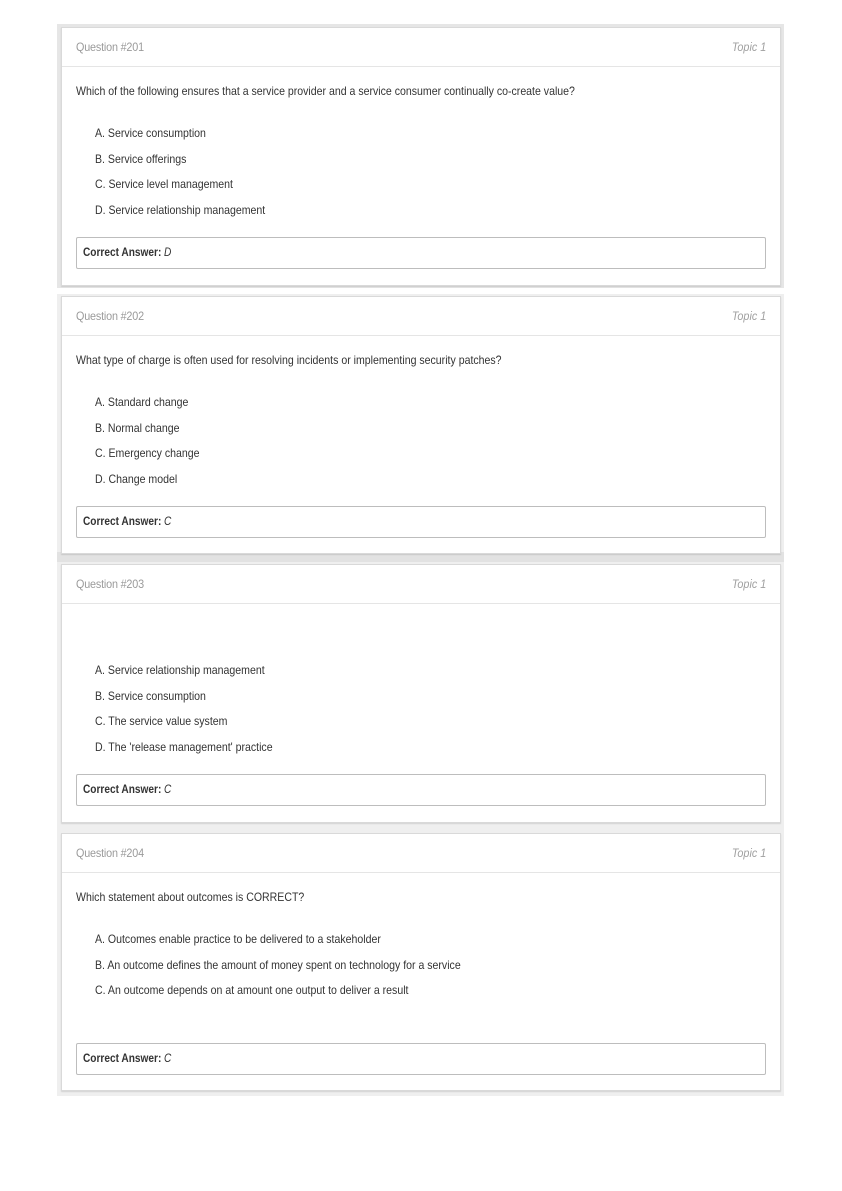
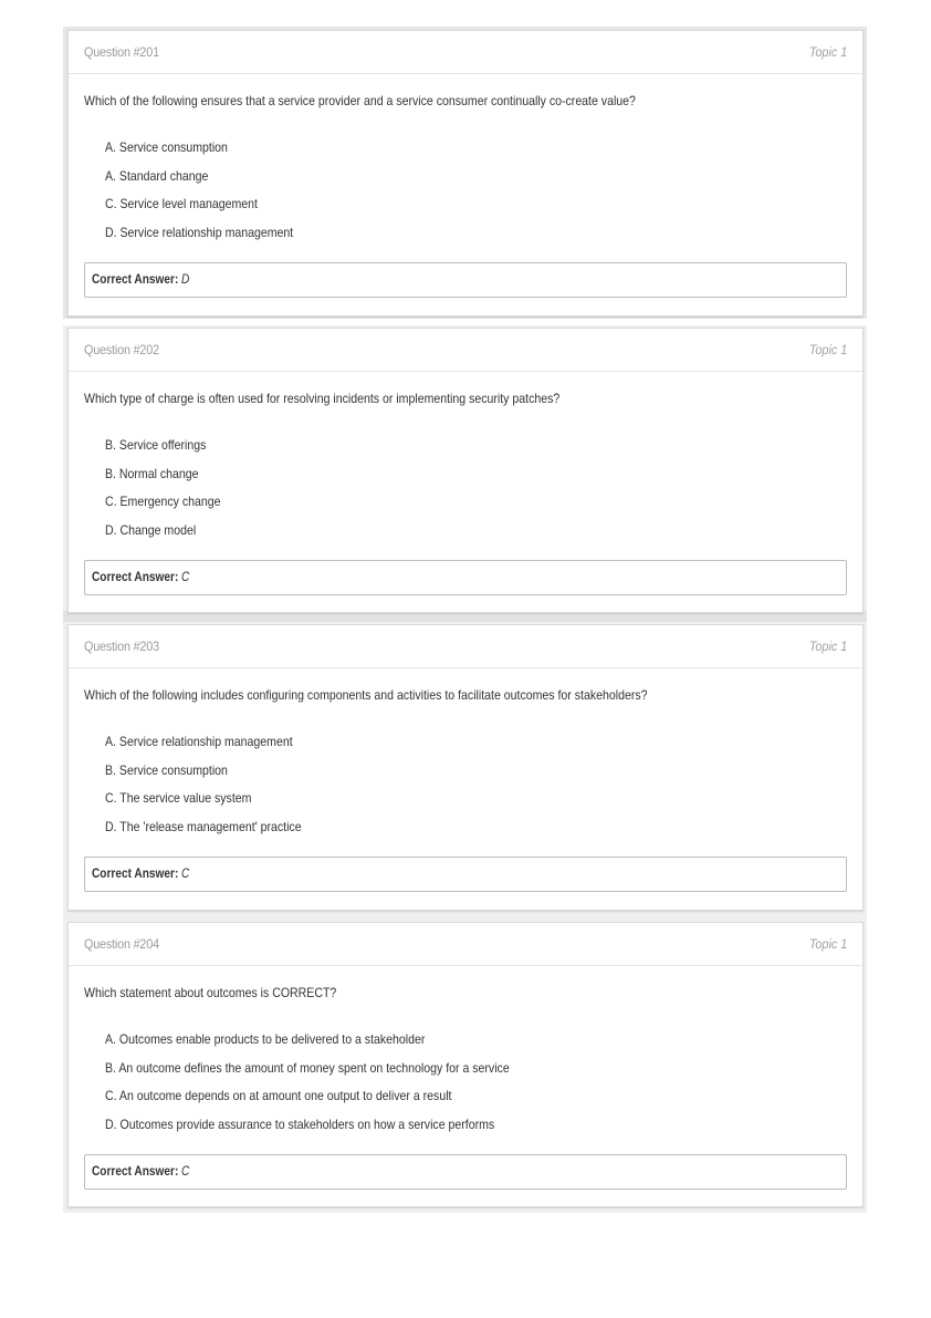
  Question #201
  Topic 1
  Which of the following ensures that a service provider and a service consumer continually co-create value?
  A. Service consumption
- B. Service offerings
+ A. Standard change
  C. Service level management
  D. Service relationship management
  Correct Answer: D
  Question #202
  Topic 1
- What type of charge is often used for resolving incidents or implementing security patches?
+ Which type of charge is often used for resolving incidents or implementing security patches?
- A. Standard change
+ B. Service offerings
  B. Normal change
  C. Emergency change
  D. Change model
  Correct Answer: C
  Question #203
  Topic 1
+ Which of the following includes configuring components and activities to facilitate outcomes for stakeholders?
  A. Service relationship management
  B. Service consumption
  C. The service value system
  D. The 'release management' practice
  Correct Answer: C
  Question #204
  Topic 1
  Which statement about outcomes is CORRECT?
- A. Outcomes enable practice to be delivered to a stakeholder
+ A. Outcomes enable products to be delivered to a stakeholder
  B. An outcome defines the amount of money spent on technology for a service
  C. An outcome depends on at amount one output to deliver a result
+ D. Outcomes provide assurance to stakeholders on how a service performs
  Correct Answer: C
